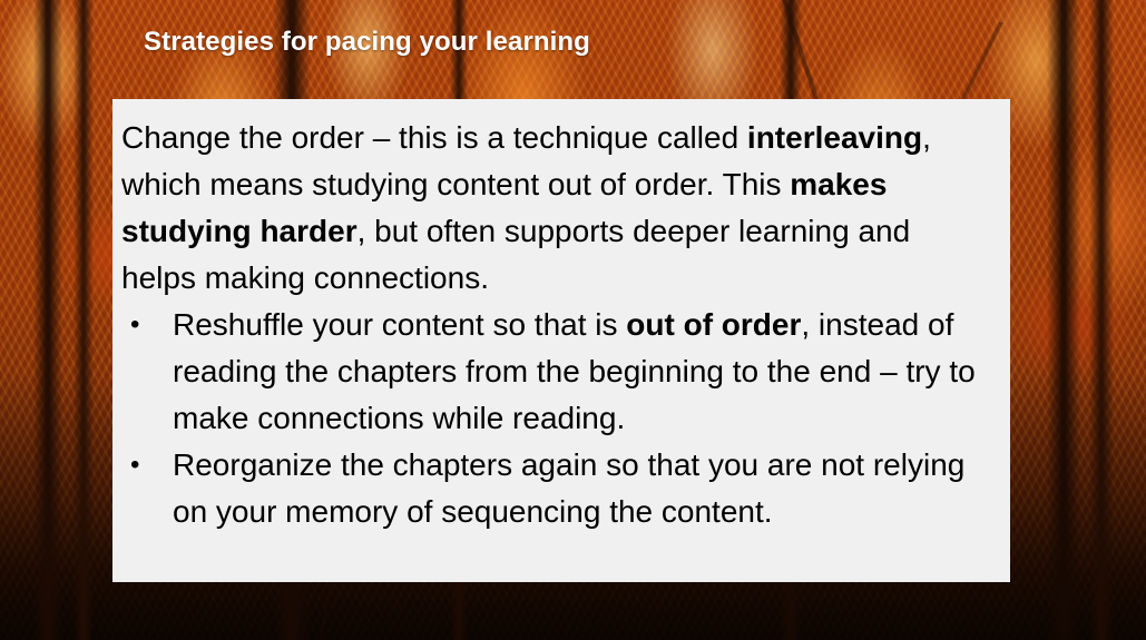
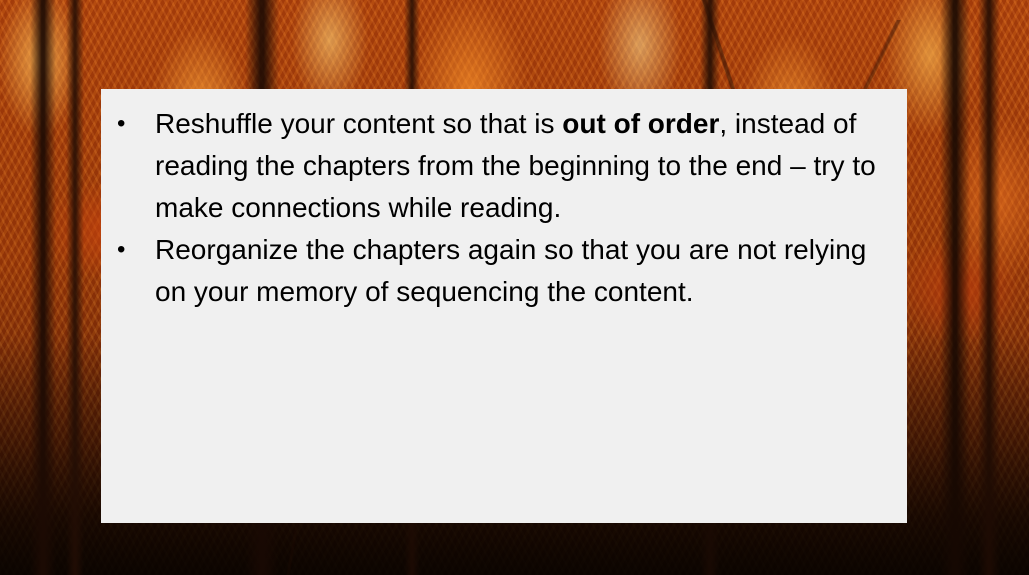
- Strategies for pacing your learning
- Change the order – this is a technique called interleaving, which means studying content out of order. This makes studying harder, but often supports deeper learning and helps making connections.
  •
  Reshuffle your content so that is out of order, instead of reading the chapters from the beginning to the end – try to make connections while reading.
  •
  Reorganize the chapters again so that you are not relying on your memory of sequencing the content.
